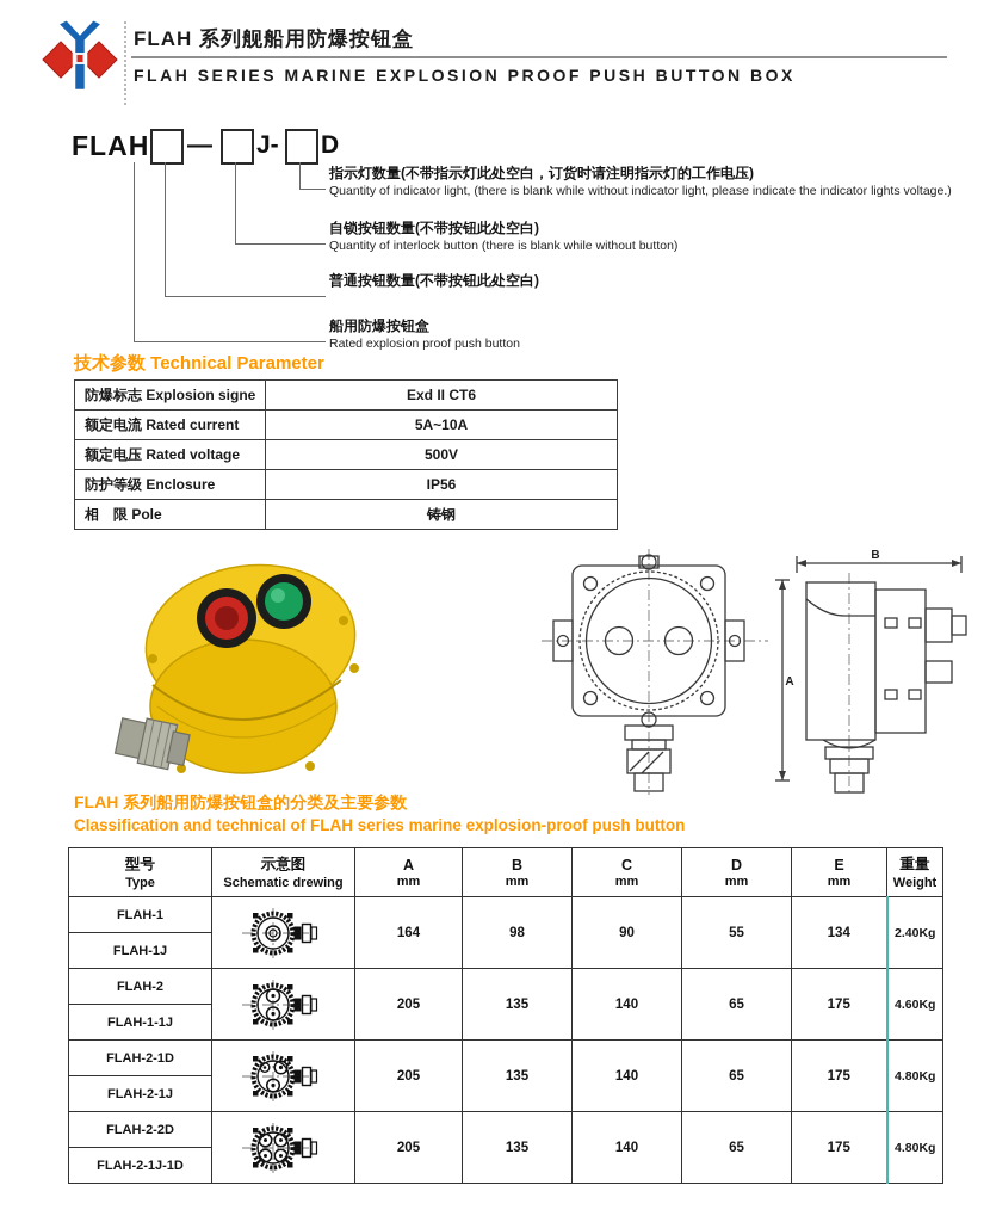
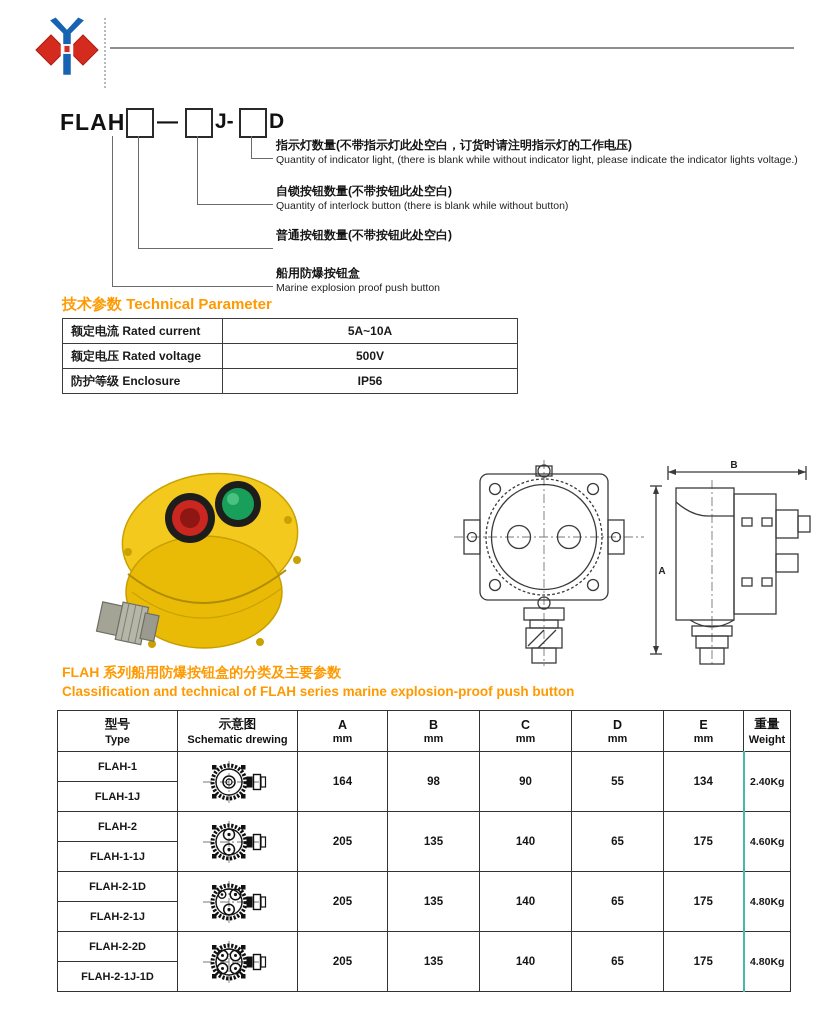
- FLAH 系列舰船用防爆按钮盒
- FLAH SERIES MARINE EXPLOSION PROOF PUSH BUTTON BOX
  FLAH
  —
  J-
  D
  指示灯数量(不带指示灯此处空白，订货时请注明指示灯的工作电压)
  Quantity of indicator light, (there is blank while without indicator light, please indicate the indicator lights voltage.)
  自锁按钮数量(不带按钮此处空白)
  Quantity of interlock button (there is blank while without button)
  普通按钮数量(不带按钮此处空白)
  船用防爆按钮盒
- Rated explosion proof push button
+ Marine explosion proof push button
  技术参数 Technical Parameter
- 防爆标志 Explosion signe	Exd II CT6
  额定电流 Rated current	5A~10A
  额定电压 Rated voltage	500V
  防护等级 Enclosure	IP56
- 相 限 Pole	铸钢
  B
  A
  FLAH 系列船用防爆按钮盒的分类及主要参数
  Classification and technical of FLAH series marine explosion-proof push button
  型号Type	示意图Schematic drewing	Amm	Bmm	Cmm	Dmm	Emm	重量Weight
  FLAH-1		164	98	90	55	134	2.40Kg
  FLAH-1J
  FLAH-2		205	135	140	65	175	4.60Kg
  FLAH-1-1J
  FLAH-2-1D		205	135	140	65	175	4.80Kg
  FLAH-2-1J
  FLAH-2-2D		205	135	140	65	175	4.80Kg
  FLAH-2-1J-1D
